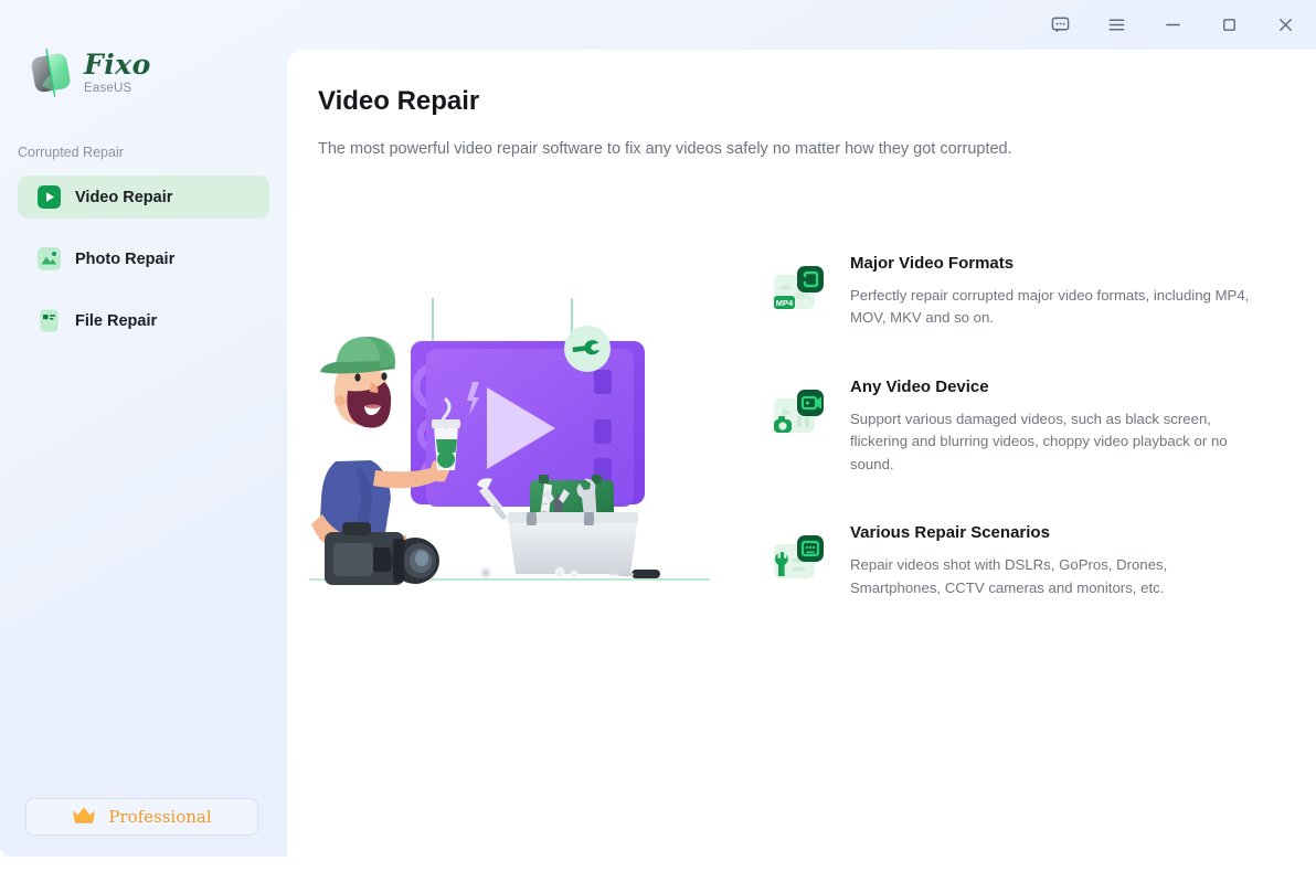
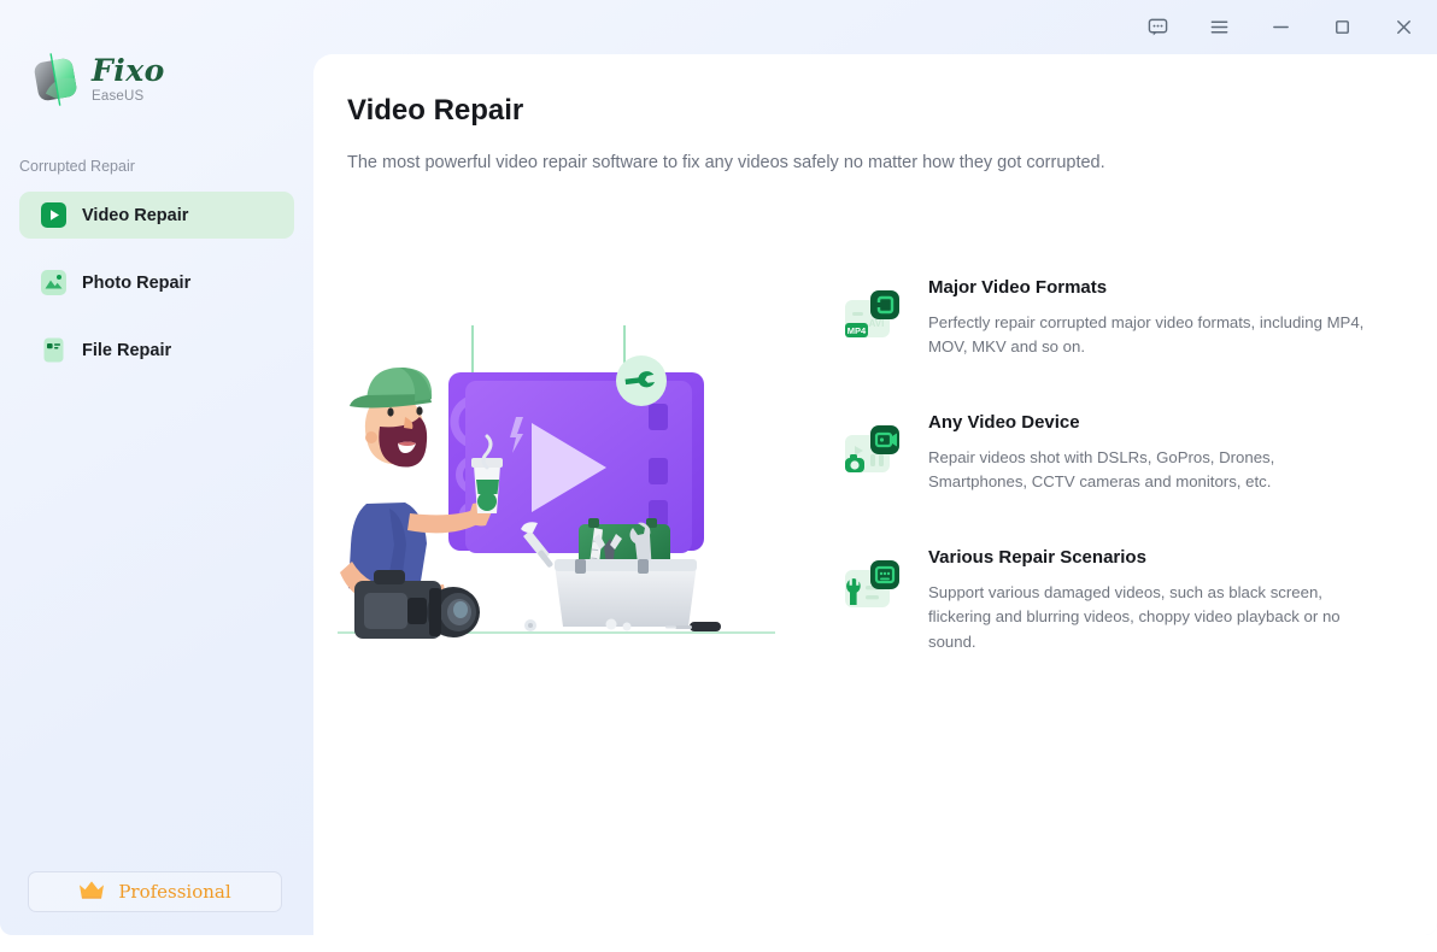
  Fixo
  EaseUS
  Corrupted Repair
  Video Repair
  Photo Repair
  File Repair
  Professional
  Video Repair
  The most powerful video repair software to fix any videos safely no matter how they got corrupted.
  AVI
  MP4
  Major Video Formats
  Perfectly repair corrupted major video formats, including MP4, MOV, MKV and so on.
  Any Video Device
- Support various damaged videos, such as black screen, flickering and blurring videos, choppy video playback or no sound.
+ Repair videos shot with DSLRs, GoPros, Drones, Smartphones, CCTV cameras and monitors, etc.
  Various Repair Scenarios
- Repair videos shot with DSLRs, GoPros, Drones, Smartphones, CCTV cameras and monitors, etc.
+ Support various damaged videos, such as black screen, flickering and blurring videos, choppy video playback or no sound.
